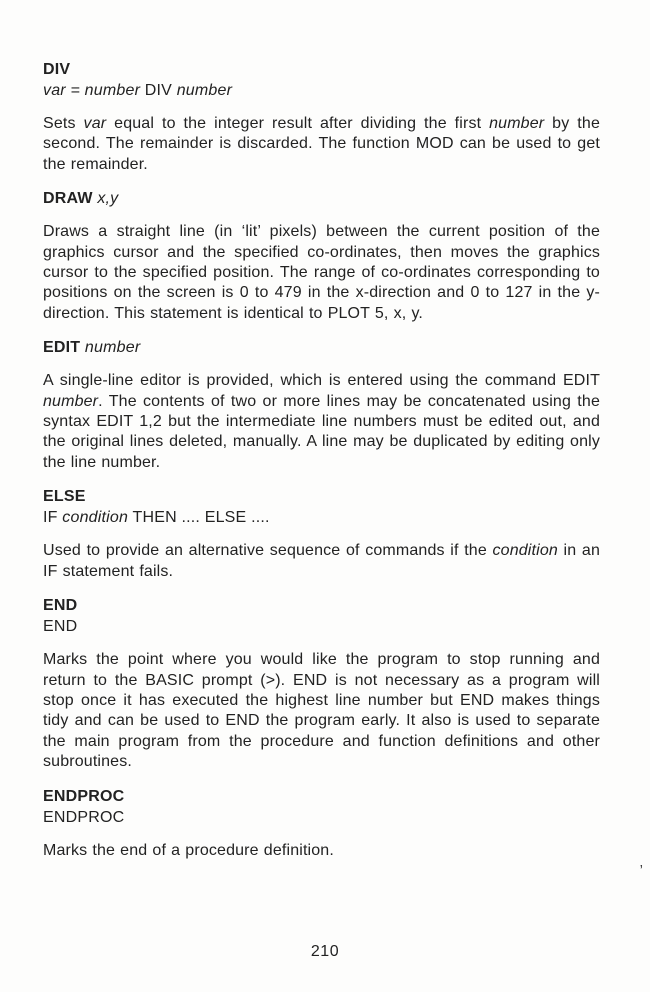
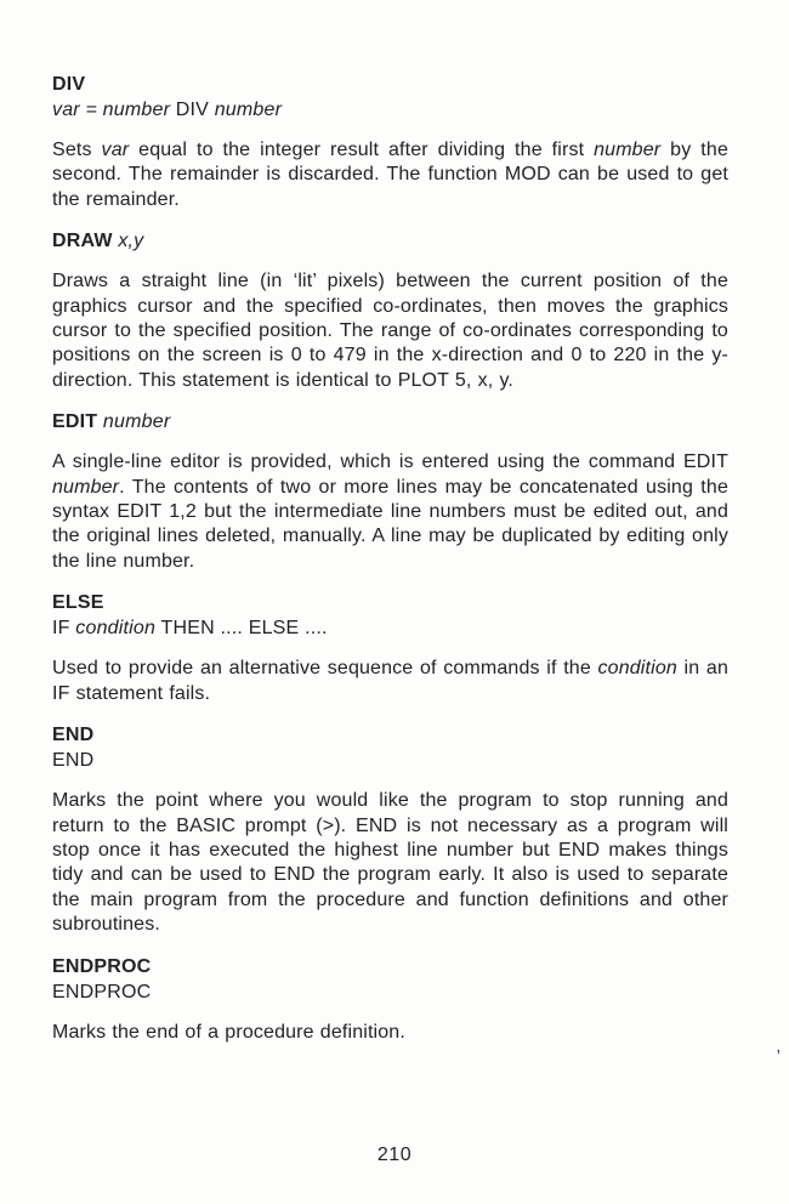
  DIV
  var = number DIV number
  Sets var equal to the integer result after dividing the first number by the second. The remainder is discarded. The function MOD can be used to get the remainder.
  DRAW x,y
- Draws a straight line (in ‘lit’ pixels) between the current position of the graphics cursor and the specified co-ordinates, then moves the graphics cursor to the specified position. The range of co-ordinates corresponding to positions on the screen is 0 to 479 in the x-direction and 0 to 127 in the y-direction. This statement is identical to PLOT 5, x, y.
+ Draws a straight line (in ‘lit’ pixels) between the current position of the graphics cursor and the specified co-ordinates, then moves the graphics cursor to the specified position. The range of co-ordinates corresponding to positions on the screen is 0 to 479 in the x-direction and 0 to 220 in the y-direction. This statement is identical to PLOT 5, x, y.
  EDIT number
  A single-line editor is provided, which is entered using the command EDIT number. The contents of two or more lines may be concatenated using the syntax EDIT 1,2 but the intermediate line numbers must be edited out, and the original lines deleted, manually. A line may be duplicated by editing only the line number.
  ELSE
  IF condition THEN .... ELSE ....
  Used to provide an alternative sequence of commands if the condition in an IF statement fails.
  END
  END
  Marks the point where you would like the program to stop running and return to the BASIC prompt (>). END is not necessary as a program will stop once it has executed the highest line number but END makes things tidy and can be used to END the program early. It also is used to separate the main program from the procedure and function definitions and other subroutines.
  ENDPROC
  ENDPROC
  Marks the end of a procedure definition.
  210
  ’
